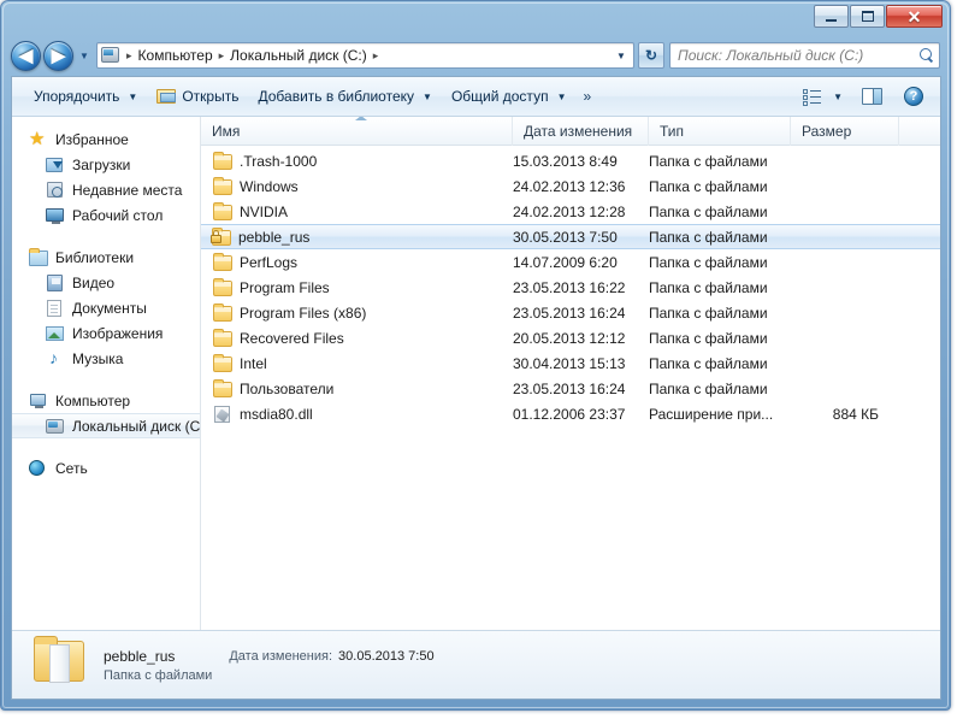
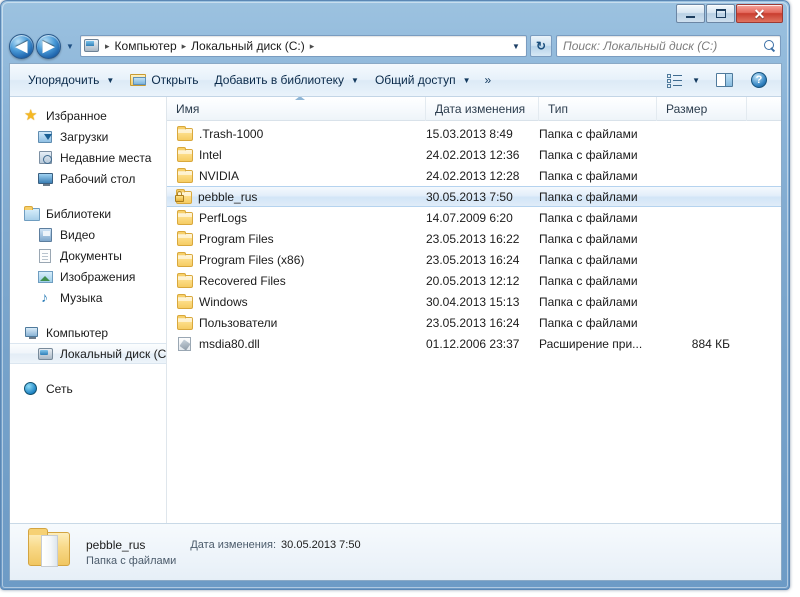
  ✕
  ◀
  ▶
  ▼
  ▸
  Компьютер
  ▸
  Локальный диск (C:)
  ▸
  ▼
  ↻
  Поиск: Локальный диск (C:)
  Упорядочить
  ▼
  Открыть
  Добавить в библиотеку
  ▼
  Общий доступ
  ▼
  »
  ▼
  ?
  Избранное
  Загрузки
  Недавние места
  Рабочий стол
  Библиотеки
  Видео
  Документы
  Изображения
  ♪
  Музыка
  Компьютер
  Локальный диск (C
  Сеть
  Имя
  Дата изменения
  Тип
  Размер
  .Trash-1000
  15.03.2013 8:49
  Папка с файлами
- Windows
+ Intel
  24.02.2013 12:36
  Папка с файлами
  NVIDIA
  24.02.2013 12:28
  Папка с файлами
  pebble_rus
  30.05.2013 7:50
  Папка с файлами
  PerfLogs
  14.07.2009 6:20
  Папка с файлами
  Program Files
  23.05.2013 16:22
  Папка с файлами
  Program Files (x86)
  23.05.2013 16:24
  Папка с файлами
  Recovered Files
  20.05.2013 12:12
  Папка с файлами
- Intel
+ Windows
  30.04.2013 15:13
  Папка с файлами
  Пользователи
  23.05.2013 16:24
  Папка с файлами
  msdia80.dll
  01.12.2006 23:37
  Расширение при...
  884 КБ
  pebble_rus
  Папка с файлами
  Дата изменения:
  30.05.2013 7:50
